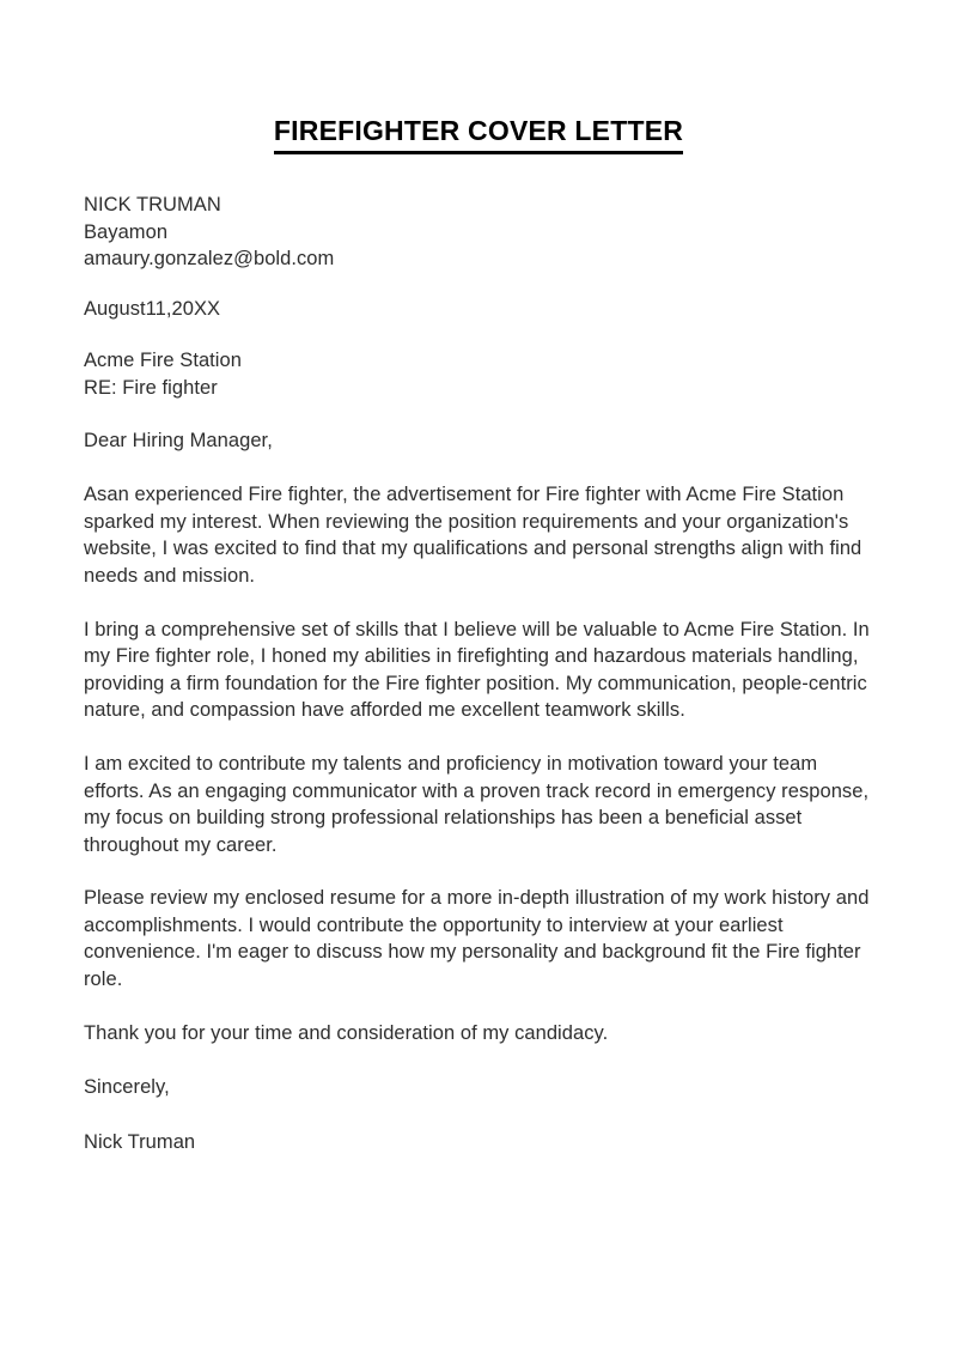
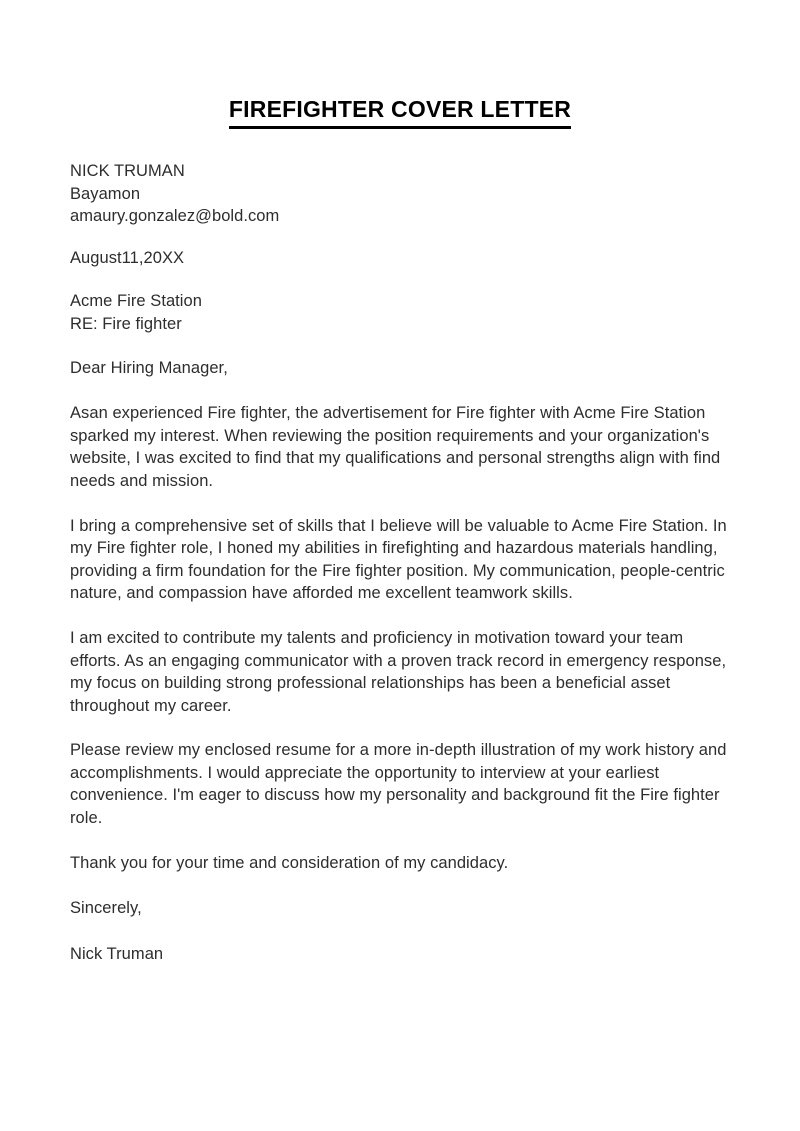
  FIREFIGHTER COVER LETTER
  NICK TRUMAN
  Bayamon
  amaury.gonzalez@bold.com
  August11,20XX
  Acme Fire Station
  RE: Fire fighter
  Dear Hiring Manager,
  Asan experienced Fire fighter, the advertisement for Fire fighter with Acme Fire Station sparked my interest. When reviewing the position requirements and your organization's website, I was excited to find that my qualifications and personal strengths align with find needs and mission.
  I bring a comprehensive set of skills that I believe will be valuable to Acme Fire Station. In my Fire fighter role, I honed my abilities in firefighting and hazardous materials handling, providing a firm foundation for the Fire fighter position. My communication, people-centric nature, and compassion have afforded me excellent teamwork skills.
  I am excited to contribute my talents and proficiency in motivation toward your team efforts. As an engaging communicator with a proven track record in emergency response, my focus on building strong professional relationships has been a beneficial asset throughout my career.
- Please review my enclosed resume for a more in-depth illustration of my work history and accomplishments. I would contribute the opportunity to interview at your earliest convenience. I'm eager to discuss how my personality and background fit the Fire fighter role.
+ Please review my enclosed resume for a more in-depth illustration of my work history and accomplishments. I would appreciate the opportunity to interview at your earliest convenience. I'm eager to discuss how my personality and background fit the Fire fighter role.
  Thank you for your time and consideration of my candidacy.
  Sincerely,
  Nick Truman
